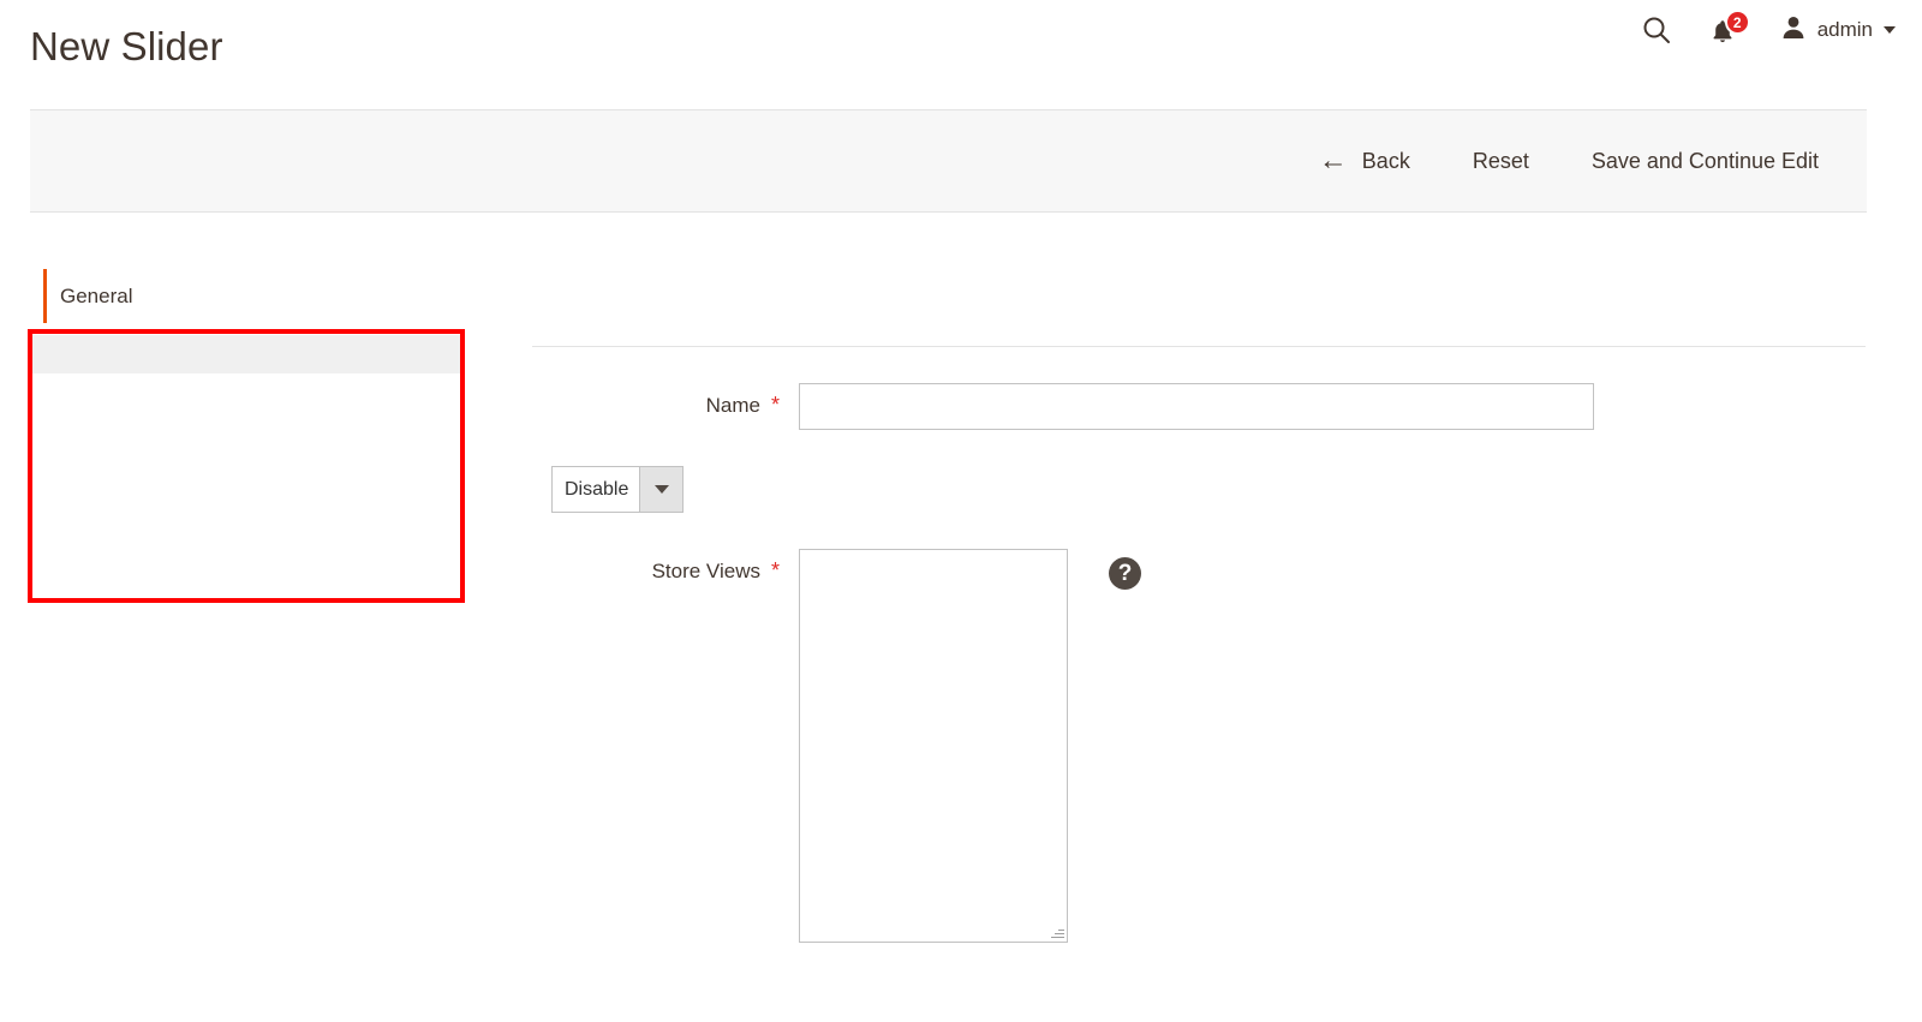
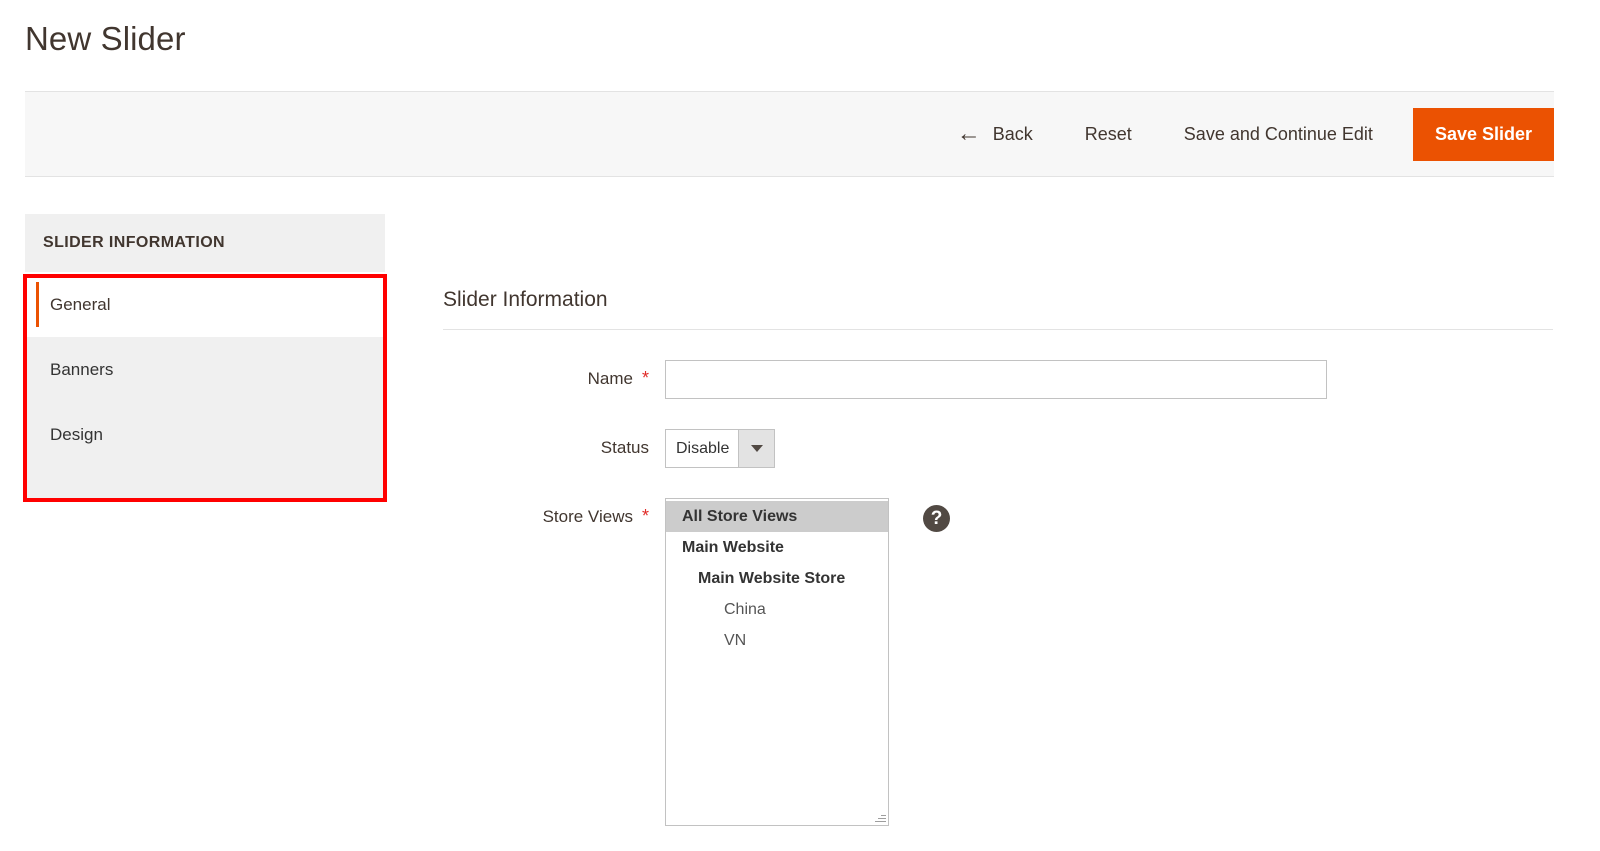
  New Slider
- 2
- admin
  ←
  Back
  Reset
  Save and Continue Edit
+ Save Slider
+ SLIDER INFORMATION
  General
+ Banners
+ Design
+ Slider Information
  Name
  *
+ Status
  Disable
  Store Views
  *
+ All Store Views
+ Main Website
+ Main Website Store
+ China
+ VN
  ?
